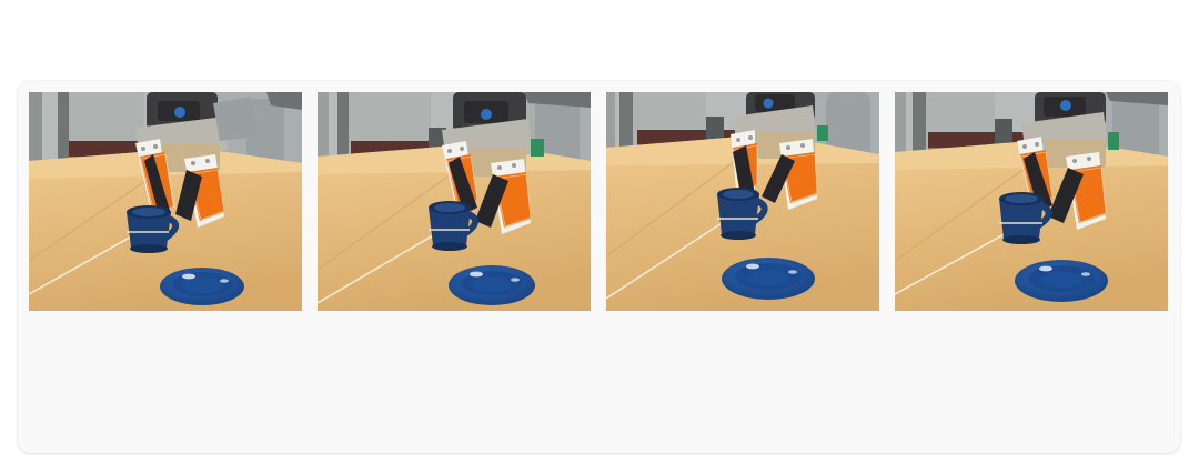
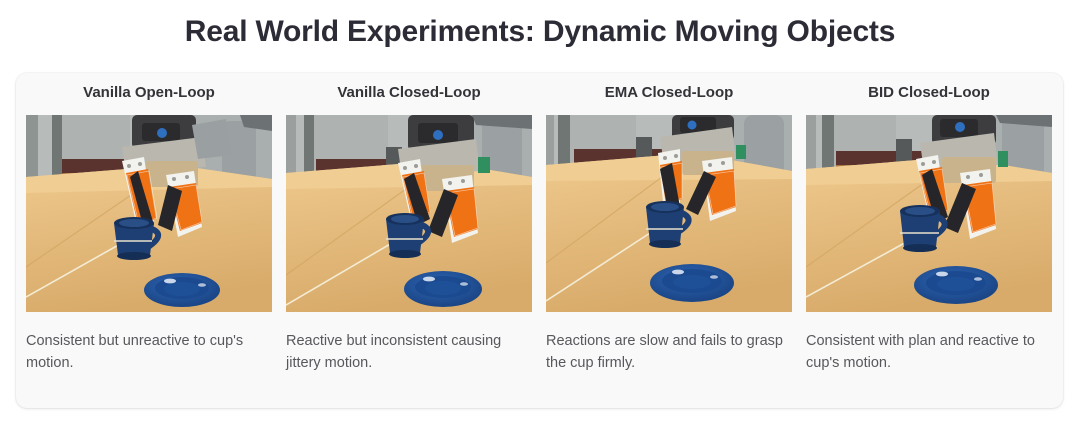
+ Real World Experiments: Dynamic Moving Objects
+ Vanilla Open-Loop
+ Consistent but unreactive to cup's motion.
+ Vanilla Closed-Loop
+ Reactive but inconsistent causing jittery motion.
+ EMA Closed-Loop
+ Reactions are slow and fails to grasp the cup firmly.
+ BID Closed-Loop
+ Consistent with plan and reactive to cup's motion.
